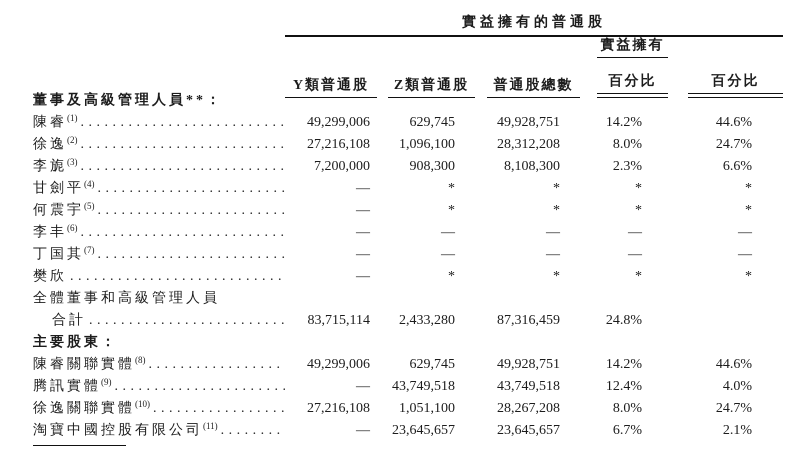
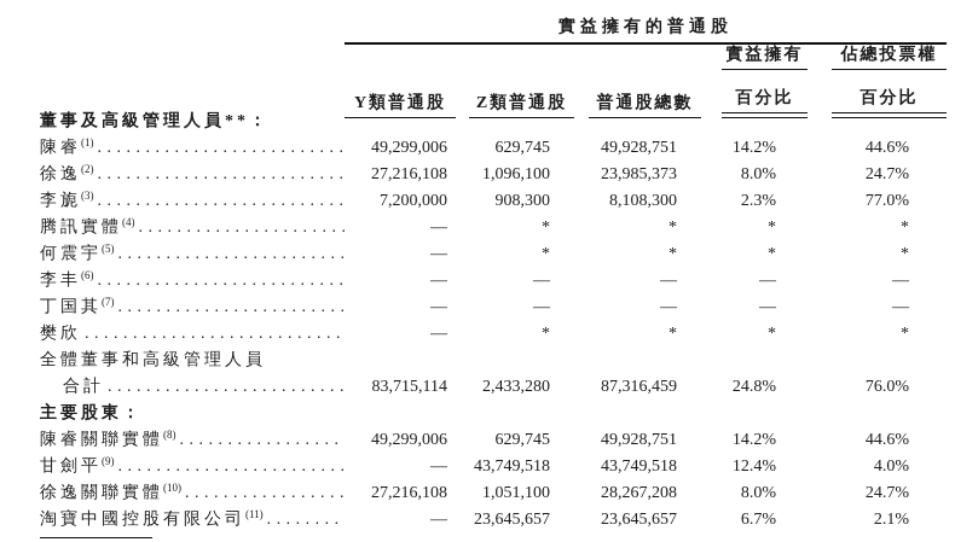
  實益擁有的普通股
  Y類普通股
  Z類普通股
  普通股總數
  實益擁有
  百分比
+ 佔總投票權
  百分比
  董事及高級管理人員**：
  陳睿
  (1)
  49,299,006
  629,745
  49,928,751
  14.2%
  44.6%
  徐逸
  (2)
  27,216,108
  1,096,100
- 28,312,208
+ 23,985,373
  8.0%
  24.7%
  李旎
  (3)
  7,200,000
  908,300
  8,108,300
  2.3%
- 6.6%
+ 77.0%
- 甘劍平
+ 腾訊實體
  (4)
  —
  *
  *
  *
  *
  何震宇
  (5)
  —
  *
  *
  *
  *
  李丰
  (6)
  —
  —
  —
  —
  —
  丁国其
  (7)
  —
  —
  —
  —
  —
  樊欣
  —
  *
  *
  *
  *
  全體董事和高級管理人員
  合計
  83,715,114
  2,433,280
  87,316,459
  24.8%
+ 76.0%
  主要股東：
  陳睿關聯實體
  (8)
  49,299,006
  629,745
  49,928,751
  14.2%
  44.6%
- 腾訊實體
+ 甘劍平
  (9)
  —
  43,749,518
  43,749,518
  12.4%
  4.0%
  徐逸關聯實體
  (10)
  27,216,108
  1,051,100
  28,267,208
  8.0%
  24.7%
  淘寶中國控股有限公司
  (11)
  —
  23,645,657
  23,645,657
  6.7%
  2.1%
